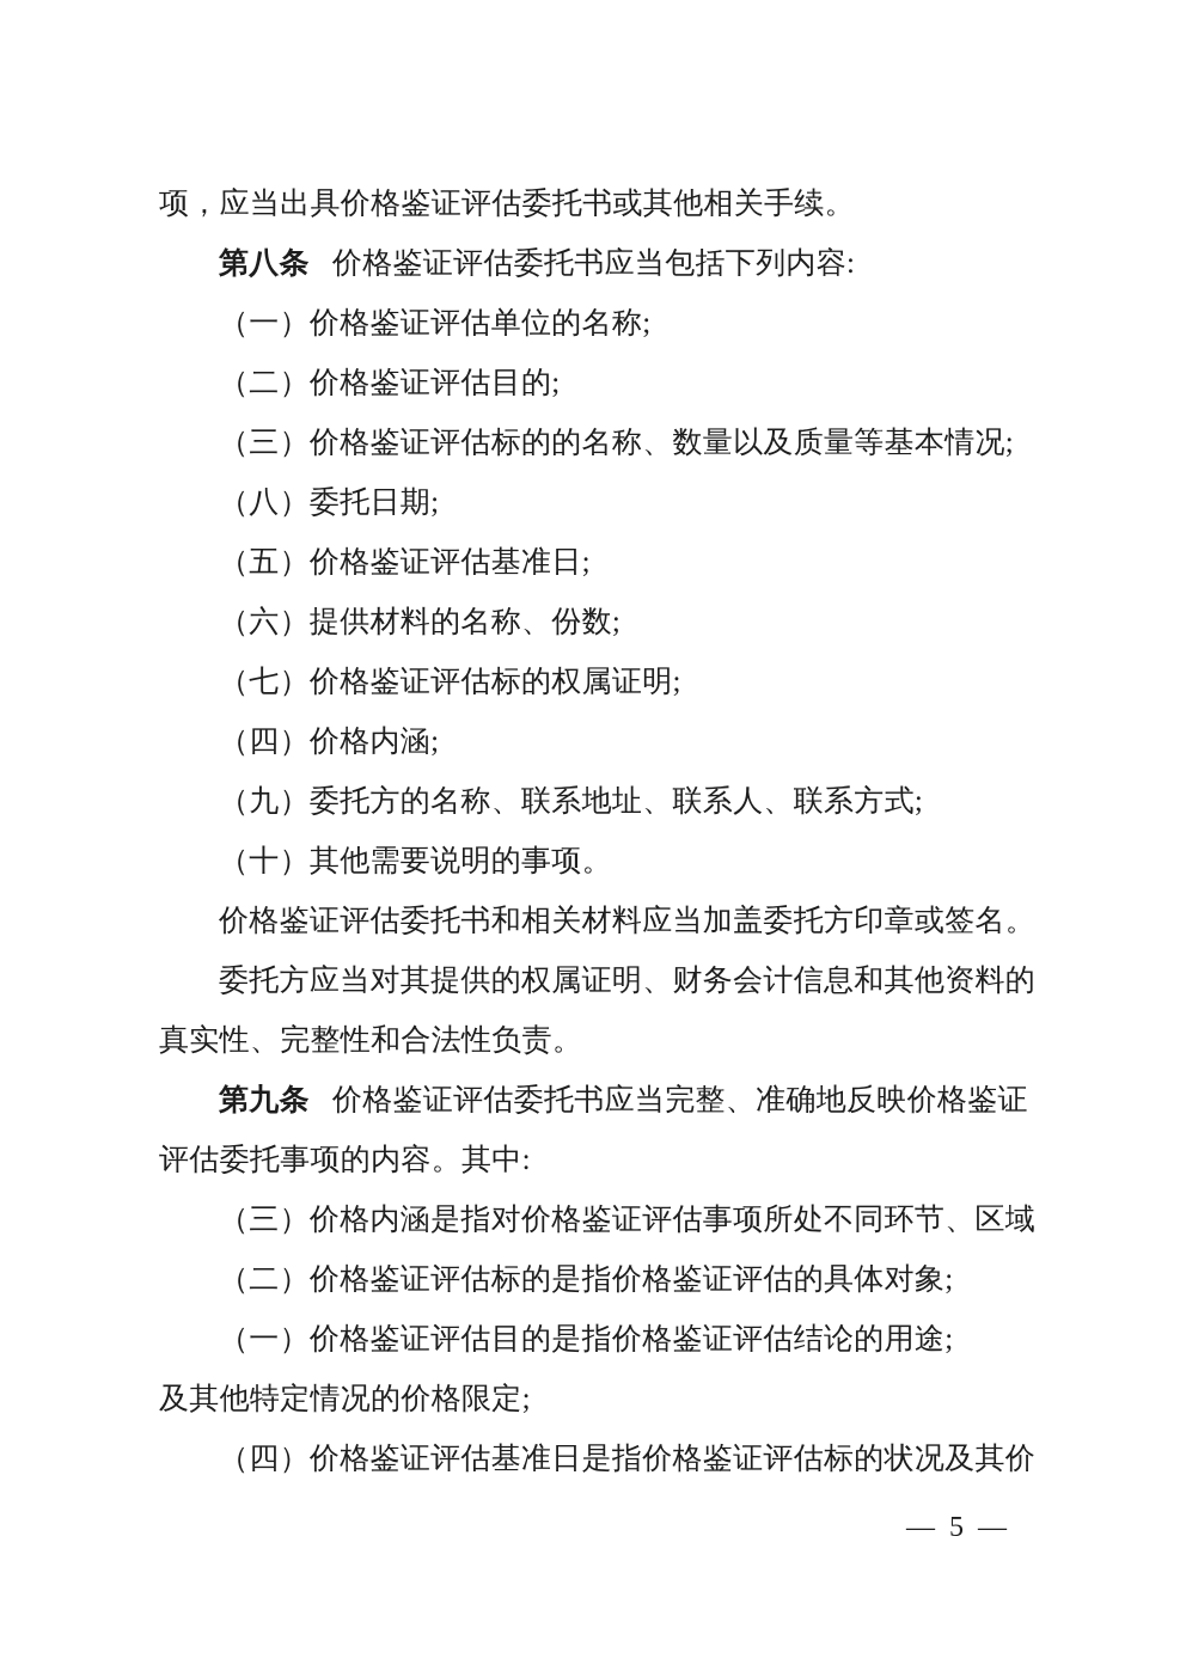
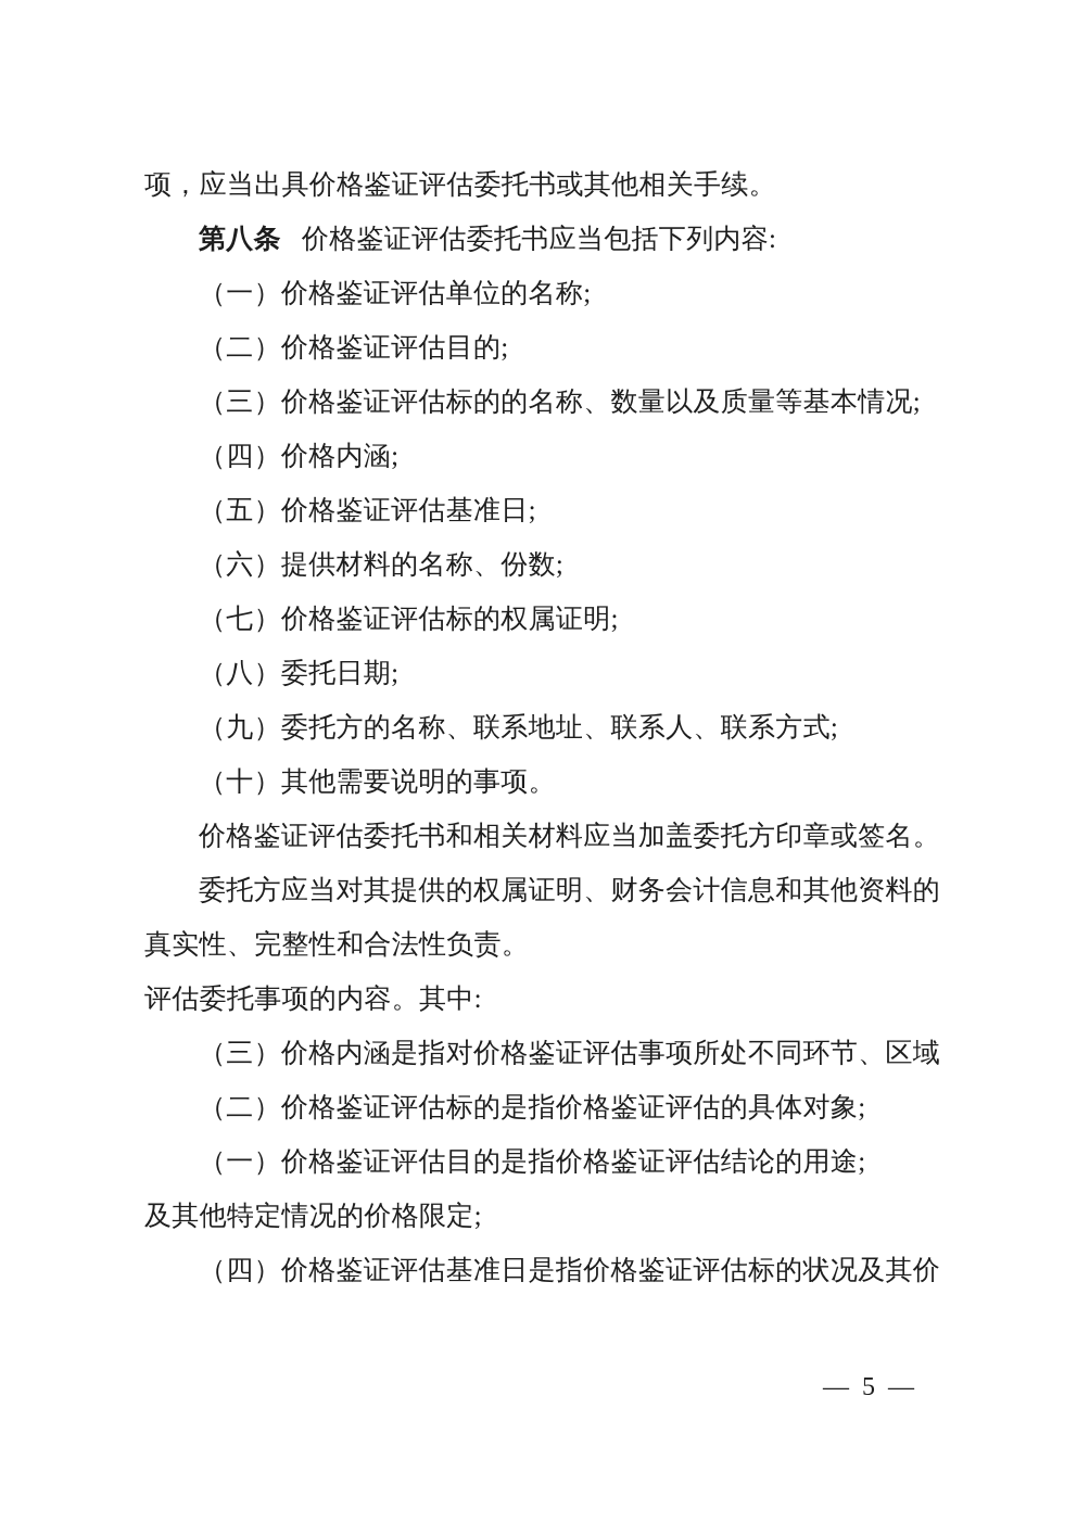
  项，应当出具价格鉴证评估委托书或其他相关手续。
  第八条 价格鉴证评估委托书应当包括下列内容:
  （一）价格鉴证评估单位的名称;
  （二）价格鉴证评估目的;
  （三）价格鉴证评估标的的名称、数量以及质量等基本情况;
- （八）委托日期;
+ （四）价格内涵;
  （五）价格鉴证评估基准日;
  （六）提供材料的名称、份数;
  （七）价格鉴证评估标的权属证明;
- （四）价格内涵;
+ （八）委托日期;
  （九）委托方的名称、联系地址、联系人、联系方式;
  （十）其他需要说明的事项。
  价格鉴证评估委托书和相关材料应当加盖委托方印章或签名。
  委托方应当对其提供的权属证明、财务会计信息和其他资料的
  真实性、完整性和合法性负责。
- 第九条 价格鉴证评估委托书应当完整、准确地反映价格鉴证
  评估委托事项的内容。其中:
  （三）价格内涵是指对价格鉴证评估事项所处不同环节、区域
  （二）价格鉴证评估标的是指价格鉴证评估的具体对象;
  （一）价格鉴证评估目的是指价格鉴证评估结论的用途;
  及其他特定情况的价格限定;
  （四）价格鉴证评估基准日是指价格鉴证评估标的状况及其价
  — 5 —
